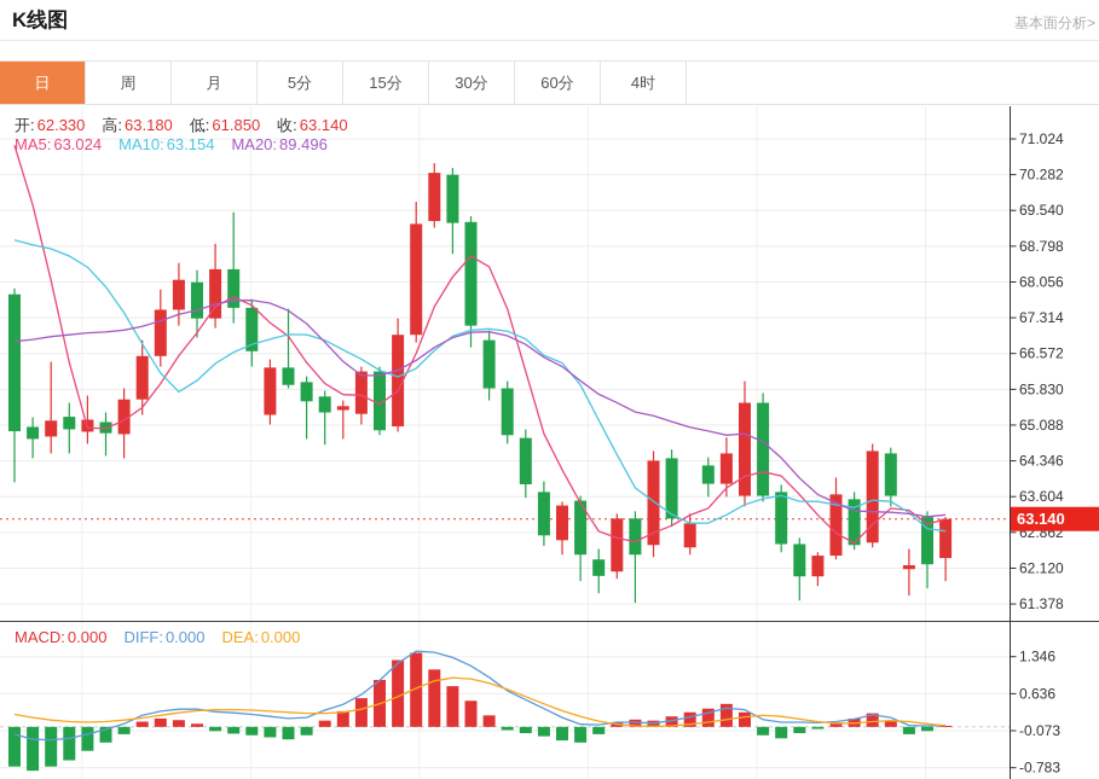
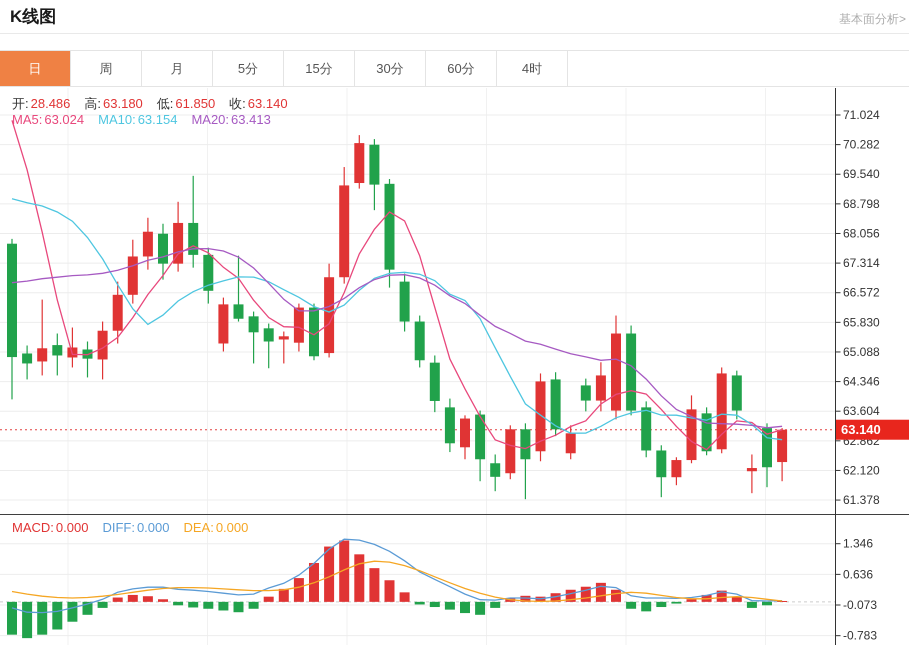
  K线图
  基本面分析>
  日
  周
  月
  5分
  15分
  30分
  60分
  4时
- 开: 62.330 高: 63.180 低: 61.850 收: 63.140
+ 开: 28.486 高: 63.180 低: 61.850 收: 63.140
- MA5: 63.024 MA10: 63.154 MA20: 89.496
+ MA5: 63.024 MA10: 63.154 MA20: 63.413
  MACD: 0.000 DIFF: 0.000 DEA: 0.000
  71.024
  70.282
  69.540
  68.798
  68.056
  67.314
  66.572
  65.830
  65.088
  64.346
  63.604
  62.862
  62.120
  61.378
  1.346
  0.636
  -0.073
  -0.783
  63.140
